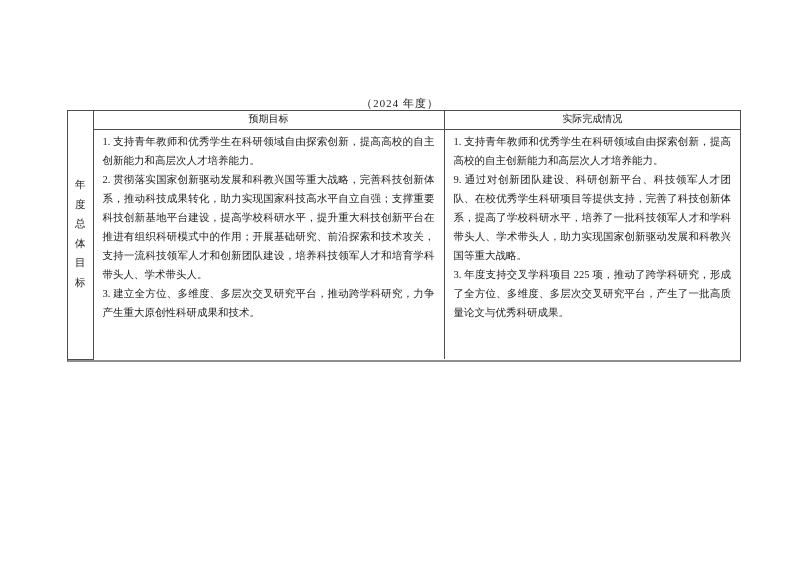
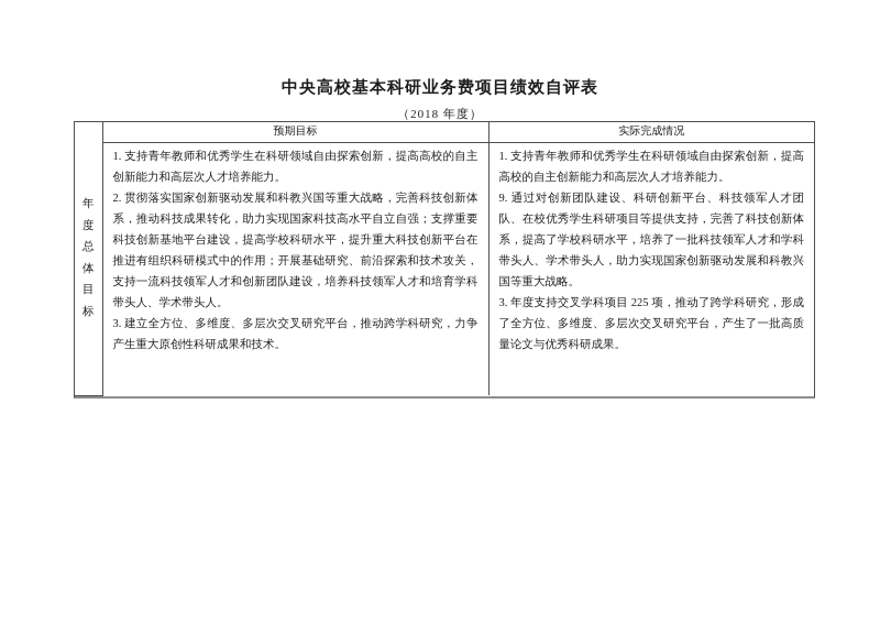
+ 中央高校基本科研业务费项目绩效自评表
- （2024 年度）
+ （2018 年度）
  年度总体目标	预期目标	实际完成情况
  1. 支持青年教师和优秀学生在科研领域自由探索创新，提高高校的自主创新能力和高层次人才培养能力。 2. 贯彻落实国家创新驱动发展和科教兴国等重大战略，完善科技创新体系，推动科技成果转化，助力实现国家科技高水平自立自强；支撑重要科技创新基地平台建设，提高学校科研水平，提升重大科技创新平台在推进有组织科研模式中的作用；开展基础研究、前沿探索和技术攻关，支持一流科技领军人才和创新团队建设，培养科技领军人才和培育学科带头人、学术带头人。 3. 建立全方位、多维度、多层次交叉研究平台，推动跨学科研究，力争产生重大原创性科研成果和技术。	1. 支持青年教师和优秀学生在科研领域自由探索创新，提高高校的自主创新能力和高层次人才培养能力。 9. 通过对创新团队建设、科研创新平台、科技领军人才团队、在校优秀学生科研项目等提供支持，完善了科技创新体系，提高了学校科研水平，培养了一批科技领军人才和学科带头人、学术带头人，助力实现国家创新驱动发展和科教兴国等重大战略。 3. 年度支持交叉学科项目 225 项，推动了跨学科研究，形成了全方位、多维度、多层次交叉研究平台，产生了一批高质量论文与优秀科研成果。
